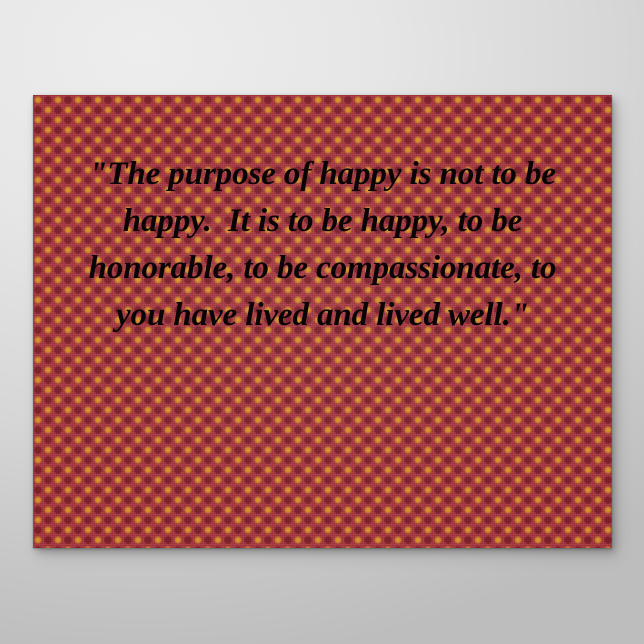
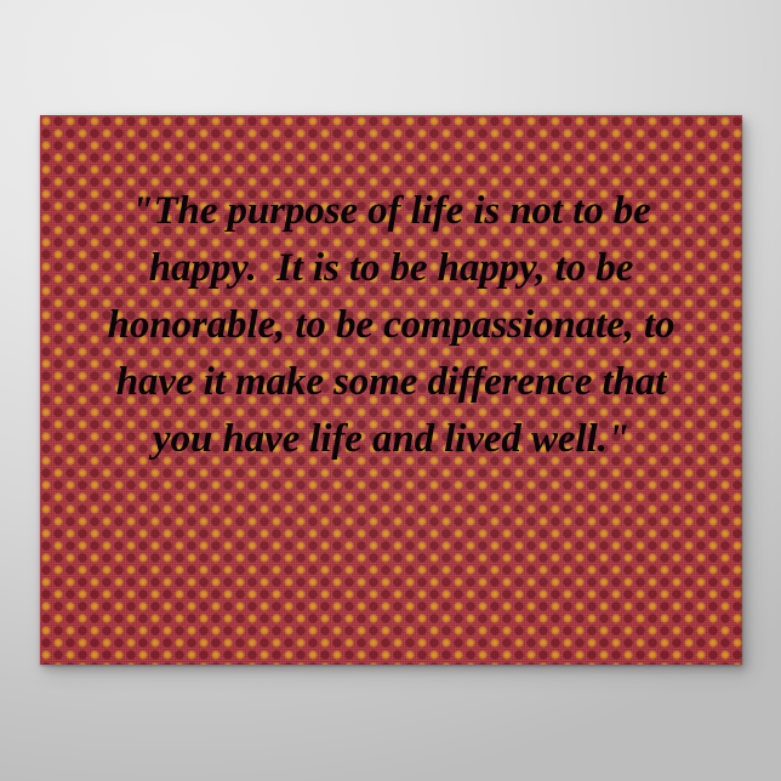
- "The purpose of happy is not to be
+ "The purpose of life is not to be
  happy. It is to be happy, to be
  honorable, to be compassionate, to
+ have it make some difference that
- you have lived and lived well."
+ you have life and lived well."
